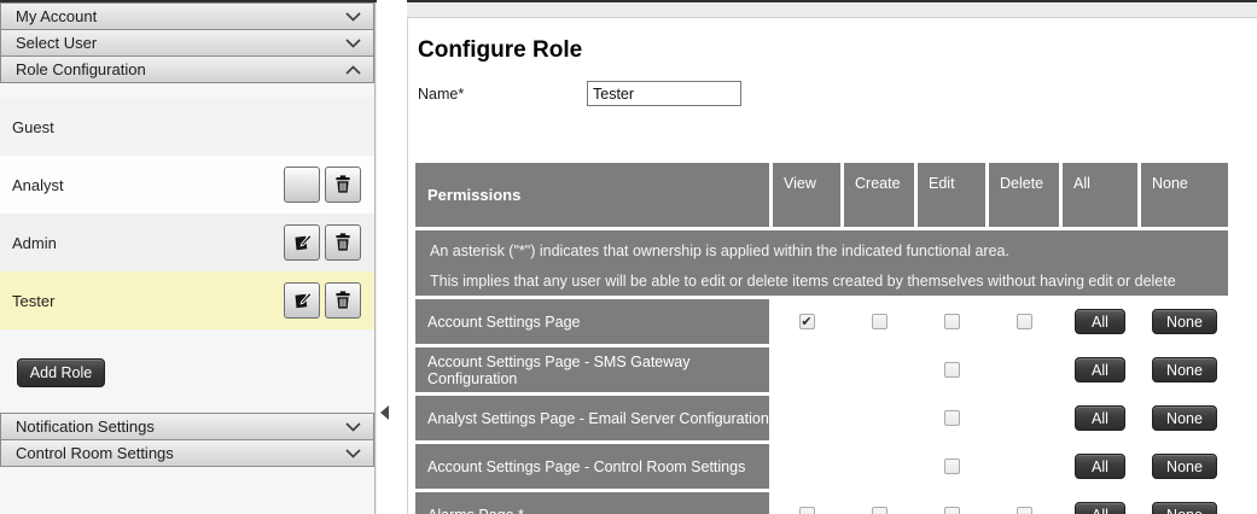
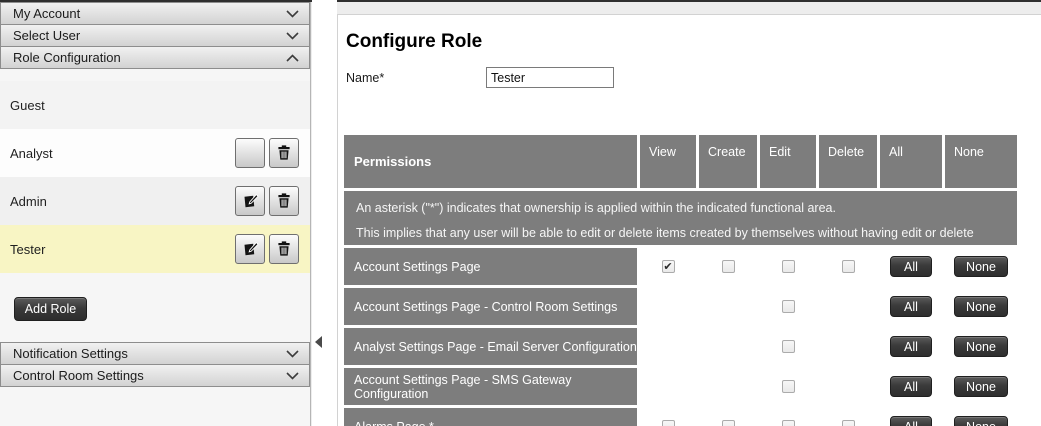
  My Account
  Select User
  Role Configuration
  Guest
  Analyst
  Admin
  Tester
  Add Role
  Notification Settings
  Control Room Settings
  Configure Role
  Name*
  Tester
  Permissions
  View
  Create
  Edit
  Delete
  All
  None
  An asterisk ("*") indicates that ownership is applied within the indicated functional area.
  This implies that any user will be able to edit or delete items created by themselves without having edit or delete
  Account Settings Page
  All
  None
- Account Settings Page - SMS Gateway Configuration
+ Account Settings Page - Control Room Settings
  All
  None
  Analyst Settings Page - Email Server Configuration
  All
  None
- Account Settings Page - Control Room Settings
+ Account Settings Page - SMS Gateway Configuration
  All
  None
